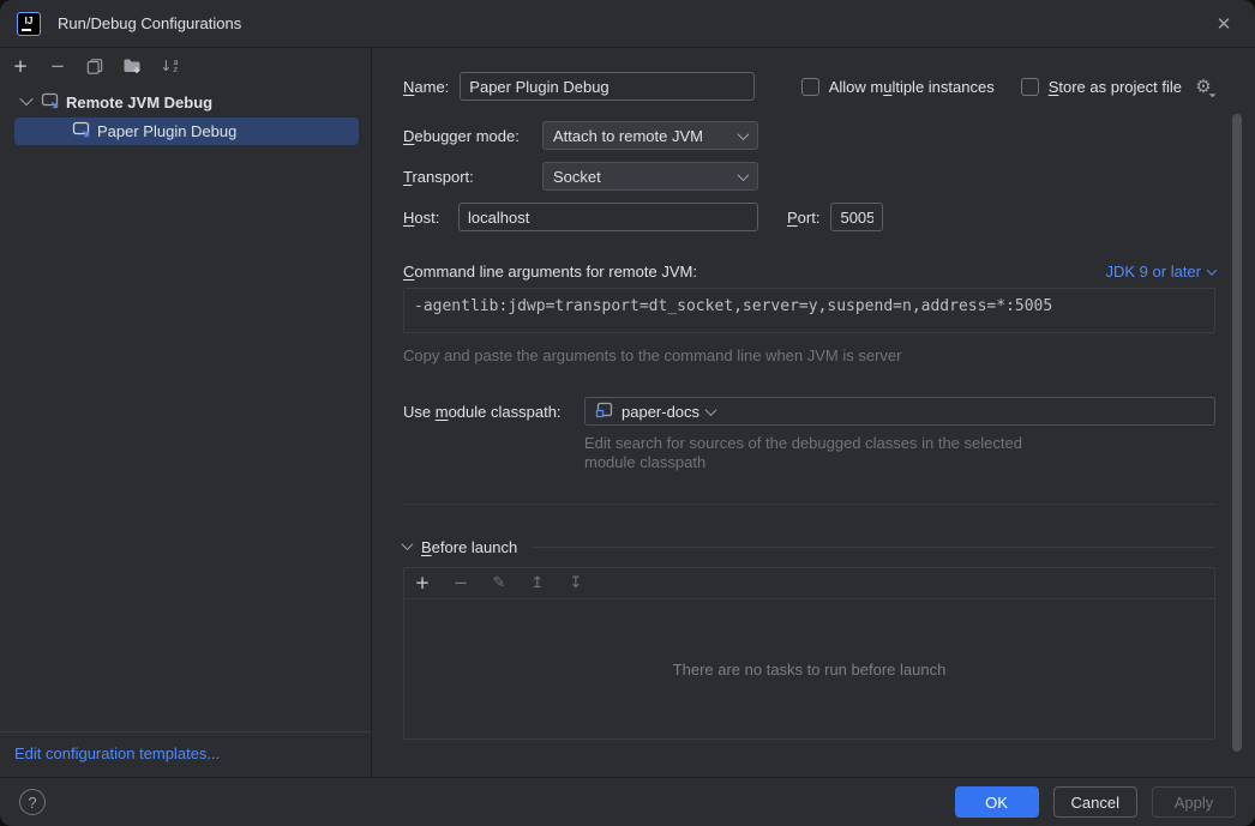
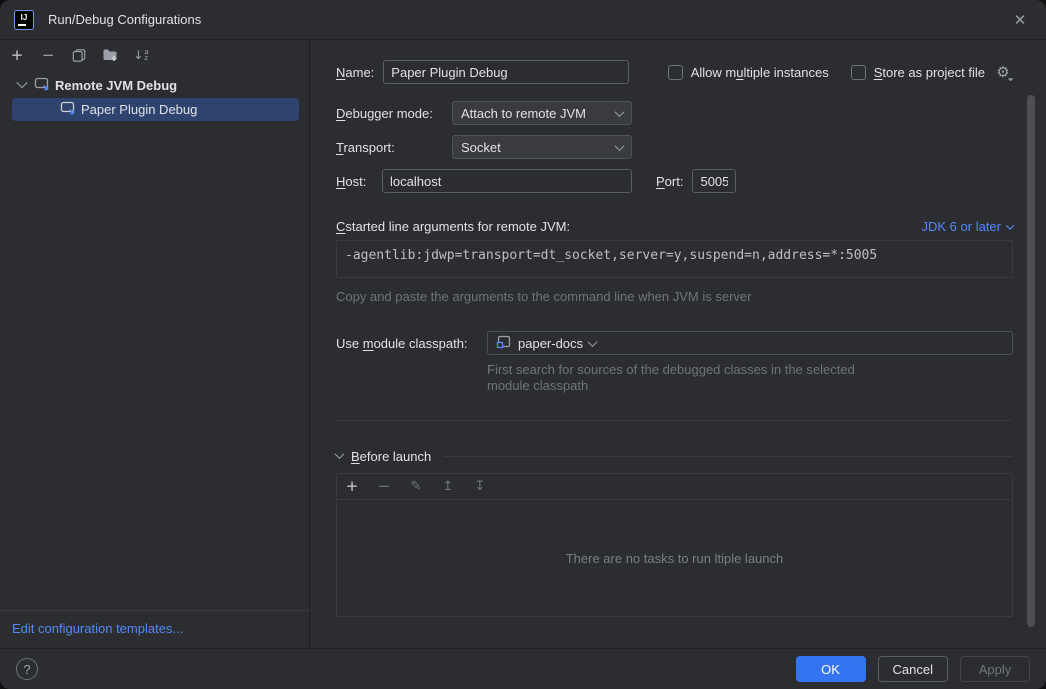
  IJ
  Run/Debug Configurations
  ✕
  +
  −
  ↓
  a
  z
  Remote JVM Debug
  Paper Plugin Debug
  Edit configuration templates...
  Name:
  Paper Plugin Debug
  Allow multiple instances
  Store as project file
  ⚙
  Debugger mode:
  Attach to remote JVM
  Transport:
  Socket
  Host:
  localhost
  Port:
  5005
- Command line arguments for remote JVM:
+ Cstarted line arguments for remote JVM:
- JDK 9 or later
+ JDK 6 or later
  -agentlib:jdwp=transport=dt_socket,server=y,suspend=n,address=*:5005
  Copy and paste the arguments to the command line when JVM is server
  Use module classpath:
  paper-docs
- Edit search for sources of the debugged classes in the selected
+ First search for sources of the debugged classes in the selected
  module classpath
  Before launch
  +
  −
  ✎
  ↥
  ↧
- There are no tasks to run before launch
+ There are no tasks to run ltiple launch
  ?
  OK
  Cancel
  Apply
